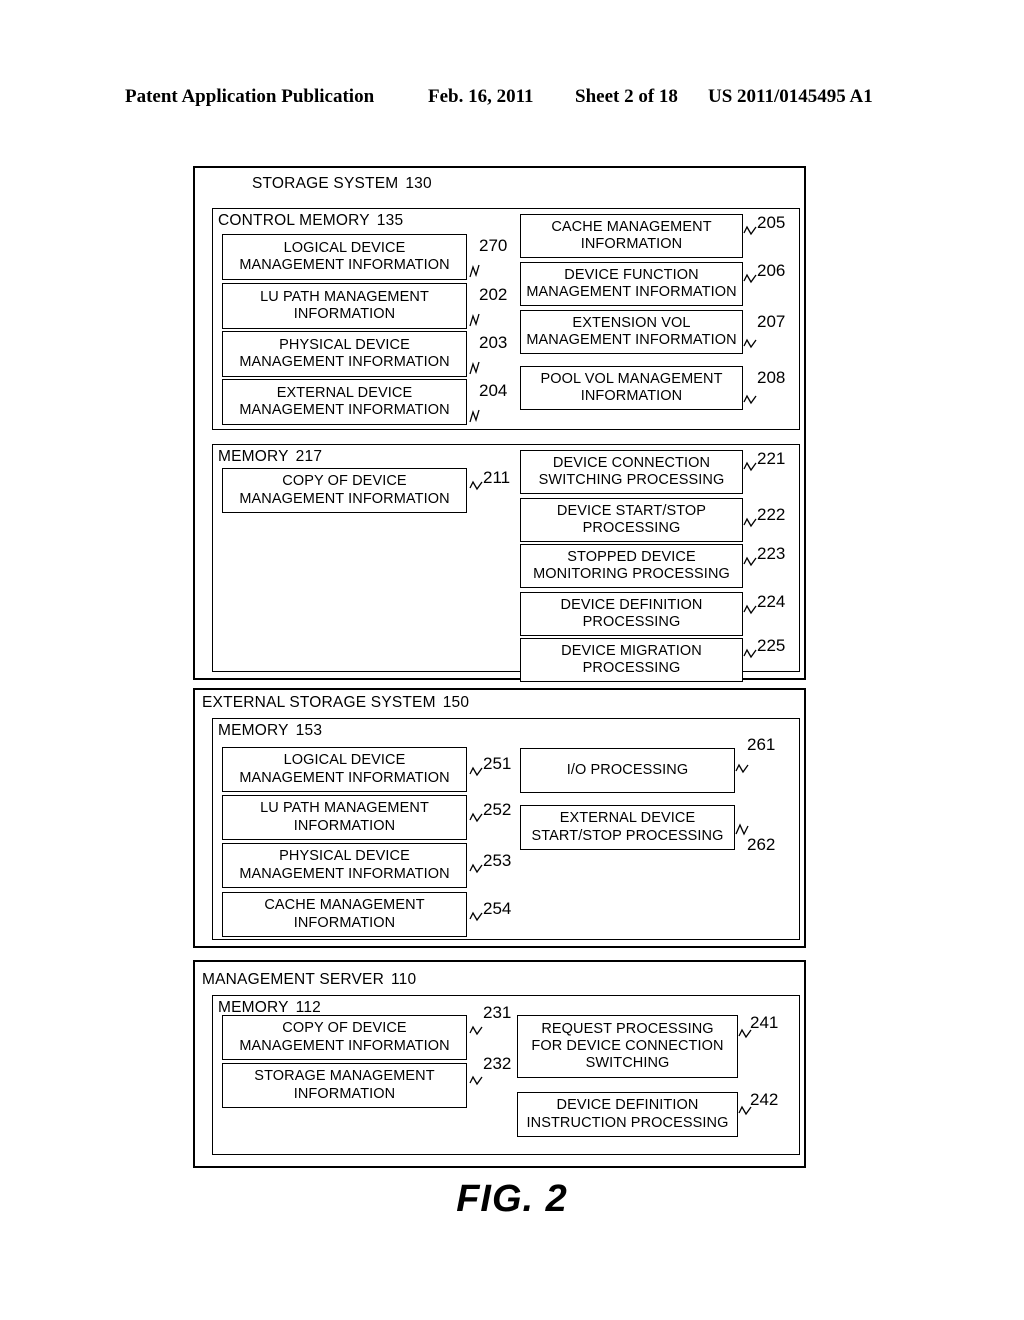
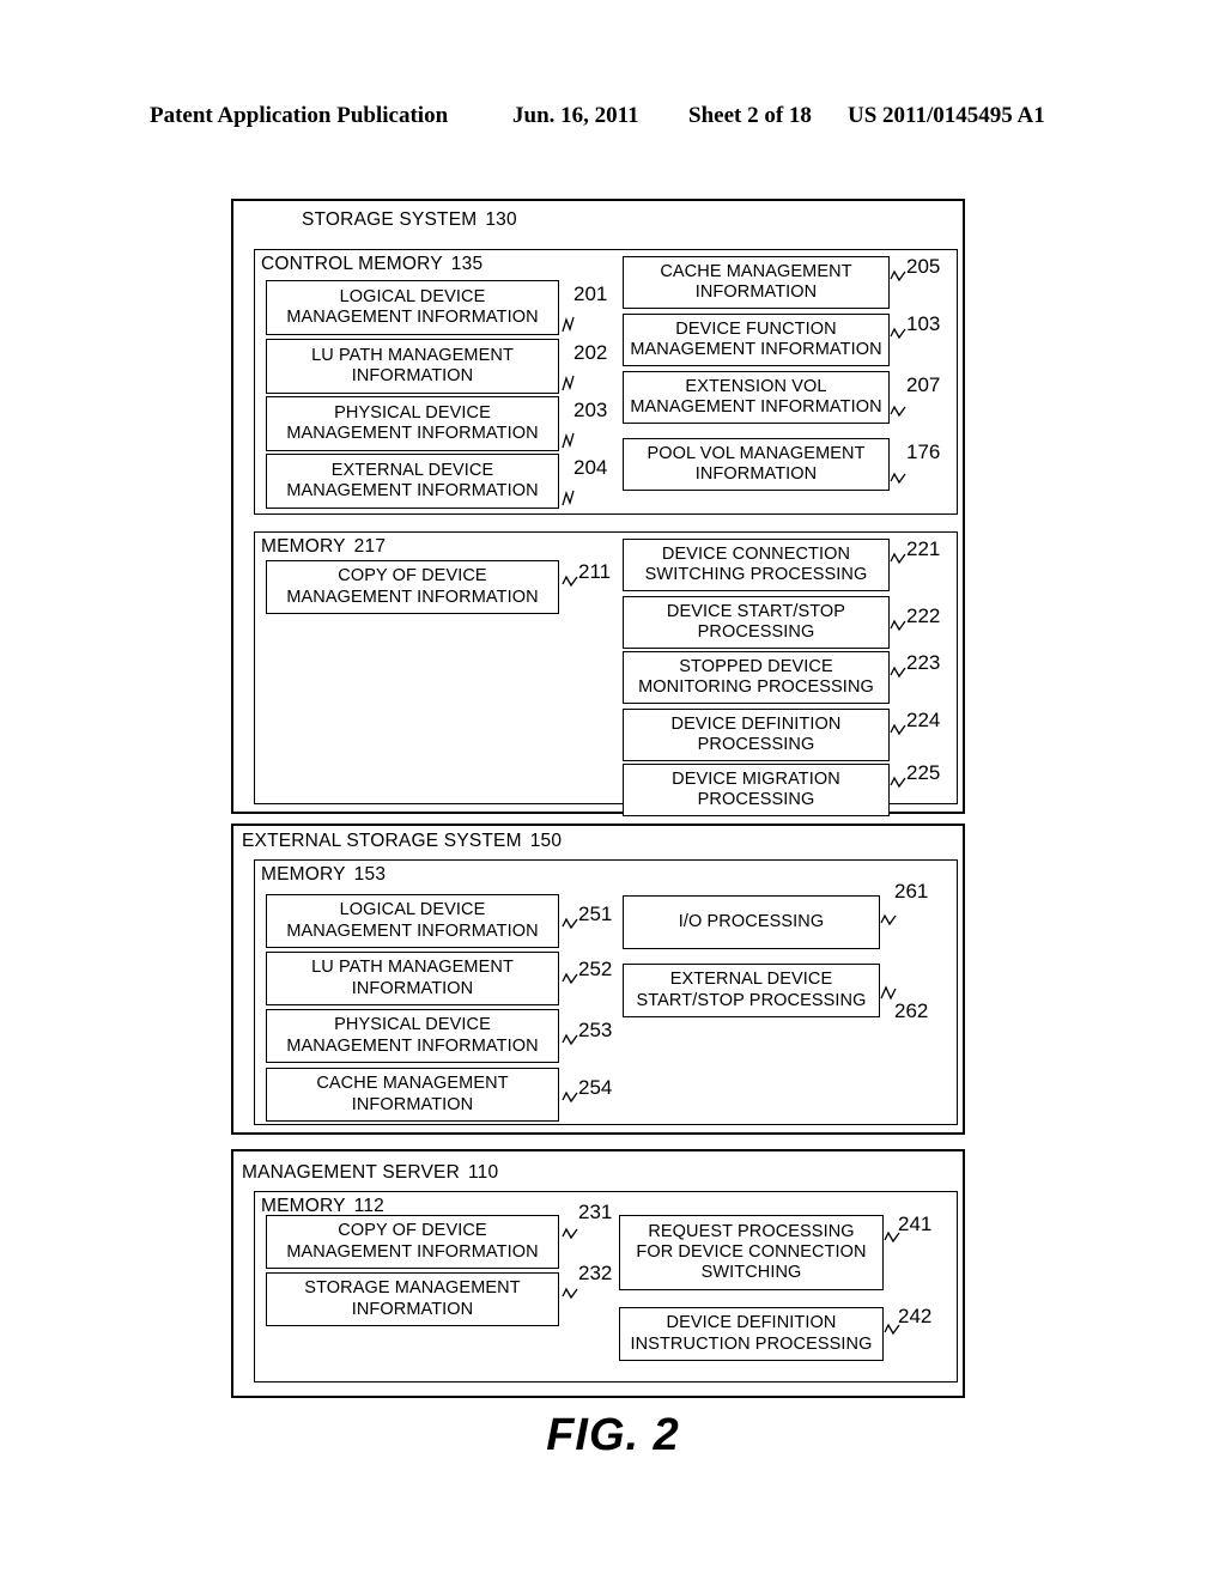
  Patent Application Publication
- Feb. 16, 2011
+ Jun. 16, 2011
  Sheet 2 of 18
  US 2011/0145495 A1
  STORAGE SYSTEM 130
  CONTROL MEMORY 135
  LOGICAL DEVICE
  MANAGEMENT INFORMATION
- 270
+ 201
  LU PATH MANAGEMENT
  INFORMATION
  202
  PHYSICAL DEVICE
  MANAGEMENT INFORMATION
  203
  EXTERNAL DEVICE
  MANAGEMENT INFORMATION
  204
  CACHE MANAGEMENT
  INFORMATION
  205
  DEVICE FUNCTION
  MANAGEMENT INFORMATION
- 206
+ 103
  EXTENSION VOL
  MANAGEMENT INFORMATION
  207
  POOL VOL MANAGEMENT
  INFORMATION
- 208
+ 176
  MEMORY 217
  COPY OF DEVICE
  MANAGEMENT INFORMATION
  211
  DEVICE CONNECTION
  SWITCHING PROCESSING
  221
  DEVICE START/STOP
  PROCESSING
  222
  STOPPED DEVICE
  MONITORING PROCESSING
  223
  DEVICE DEFINITION
  PROCESSING
  224
  DEVICE MIGRATION
  PROCESSING
  225
  EXTERNAL STORAGE SYSTEM 150
  MEMORY 153
  LOGICAL DEVICE
  MANAGEMENT INFORMATION
  251
  LU PATH MANAGEMENT
  INFORMATION
  252
  PHYSICAL DEVICE
  MANAGEMENT INFORMATION
  253
  CACHE MANAGEMENT
  INFORMATION
  254
  I/O PROCESSING
  261
  EXTERNAL DEVICE
  START/STOP PROCESSING
  262
  MANAGEMENT SERVER 110
  MEMORY 112
  COPY OF DEVICE
  MANAGEMENT INFORMATION
  231
  STORAGE MANAGEMENT
  INFORMATION
  232
  REQUEST PROCESSING
  FOR DEVICE CONNECTION
  SWITCHING
  241
  DEVICE DEFINITION
  INSTRUCTION PROCESSING
  242
  FIG. 2
